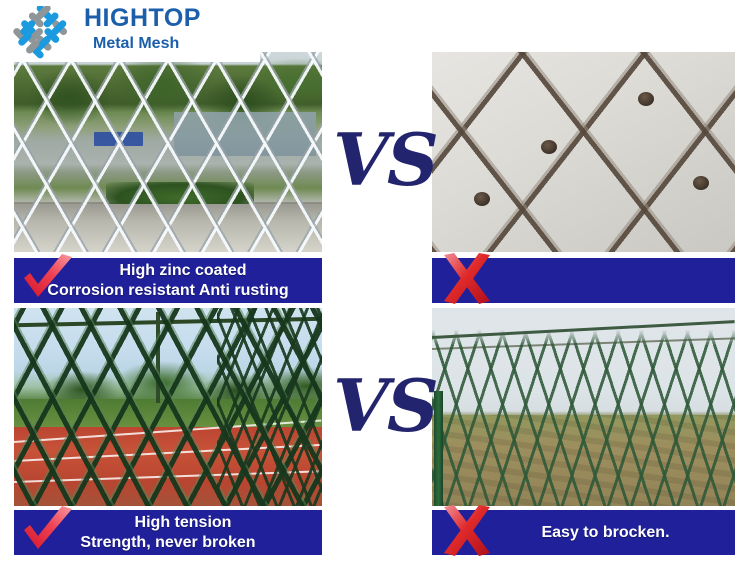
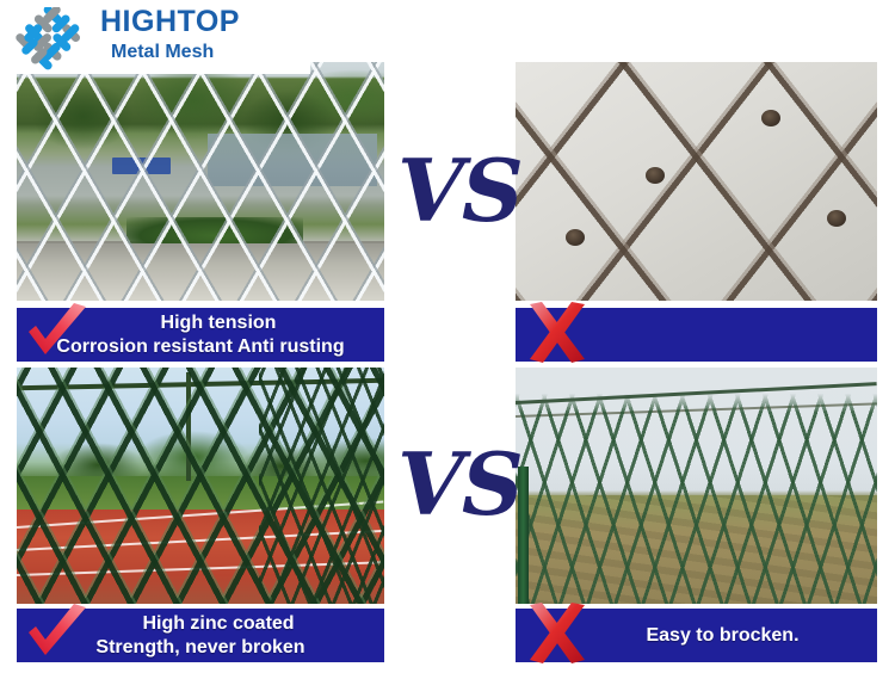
  HIGHTOP
  Metal Mesh
  VS
  VS
- High zinc coated
+ High tension
  Corrosion resistant Anti rusting
- High tension
+ High zinc coated
  Strength, never broken
  Easy to brocken.
